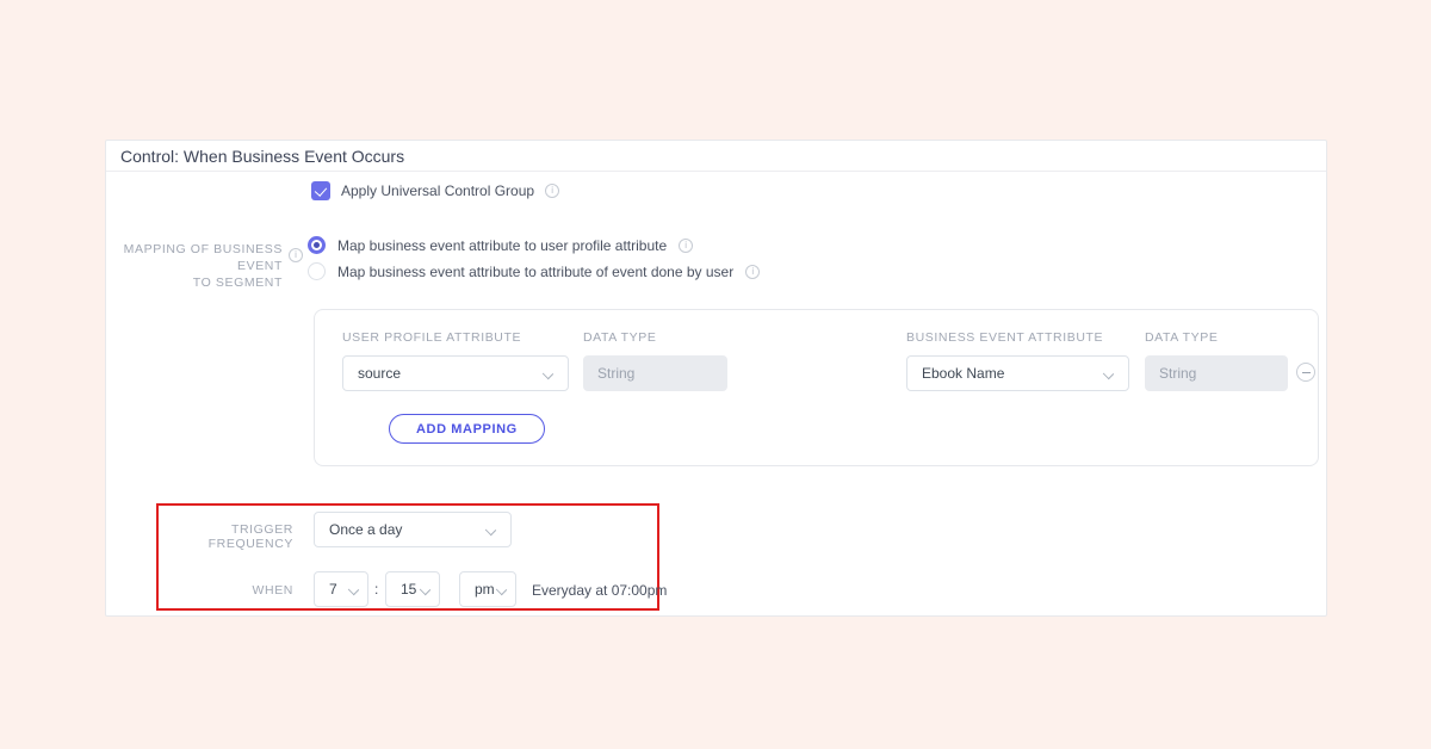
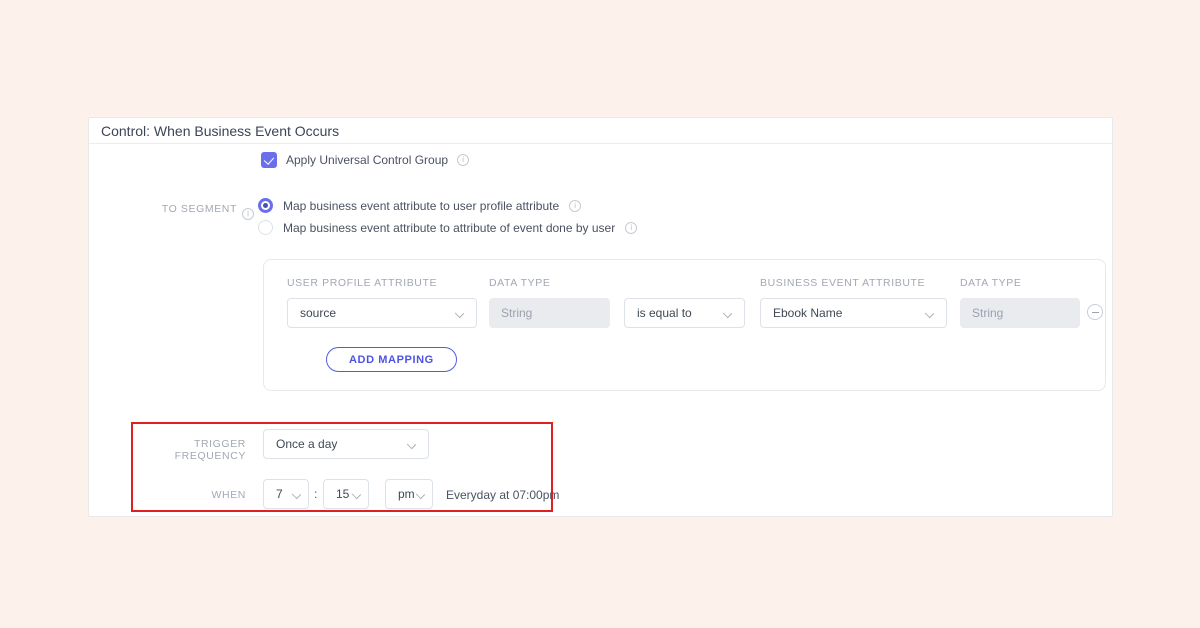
  Control: When Business Event Occurs
  Apply Universal Control Group
  i
- MAPPING OF BUSINESS EVENT
  TO SEGMENT
  i
  Map business event attribute to user profile attribute
  i
  Map business event attribute to attribute of event done by user
  i
  USER PROFILE ATTRIBUTE
  DATA TYPE
  BUSINESS EVENT ATTRIBUTE
  DATA TYPE
  source
  String
+ is equal to
  Ebook Name
  String
  ADD MAPPING
  TRIGGER FREQUENCY
  Once a day
  WHEN
  7
  :
  15
  pm
  Everyday at 07:00pm
